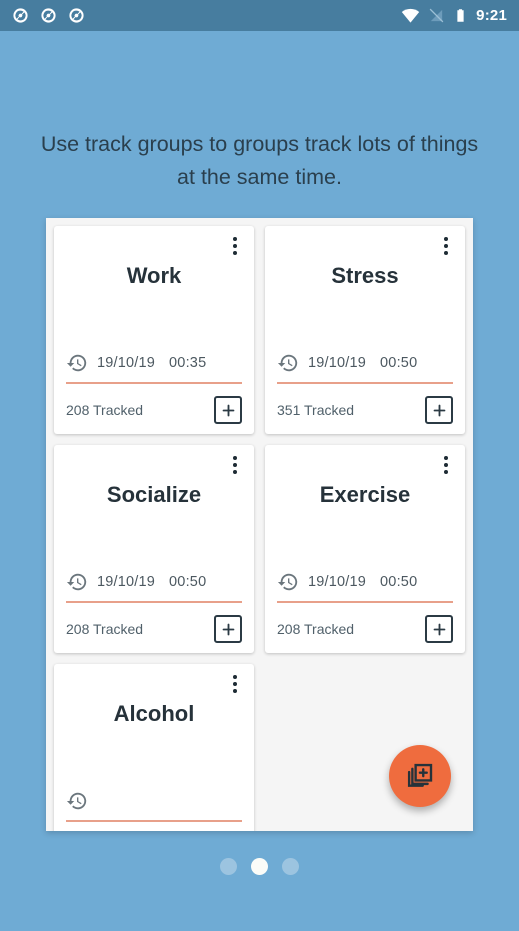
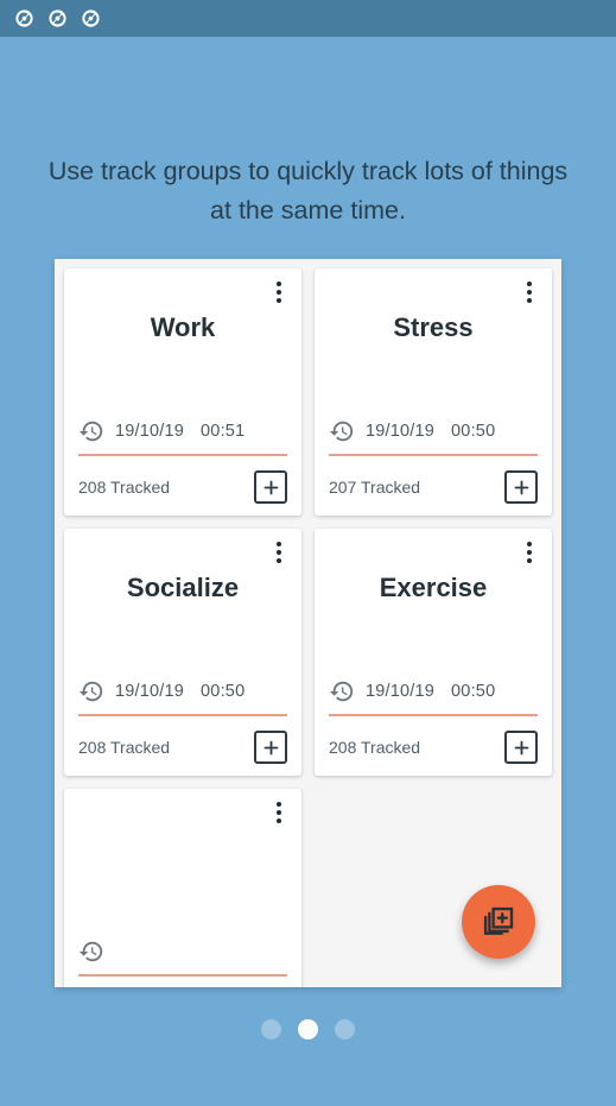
- 9:21
- Use track groups to groups track lots of things at the same time.
+ Use track groups to quickly track lots of things at the same time.
  Work
  19/10/19
- 00:35
+ 00:51
  208 Tracked
  Stress
  19/10/19
  00:50
- 351 Tracked
+ 207 Tracked
  Socialize
  19/10/19
  00:50
  208 Tracked
  Exercise
  19/10/19
  00:50
  208 Tracked
- Alcohol
